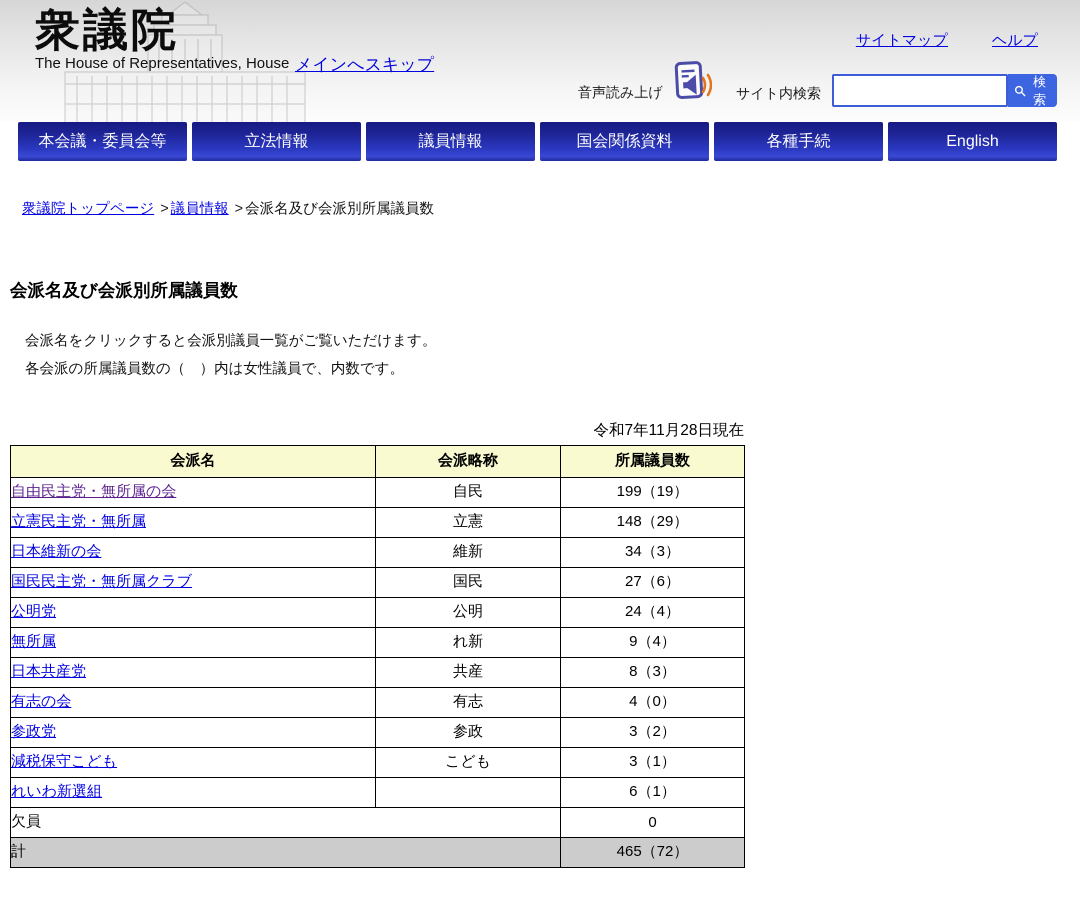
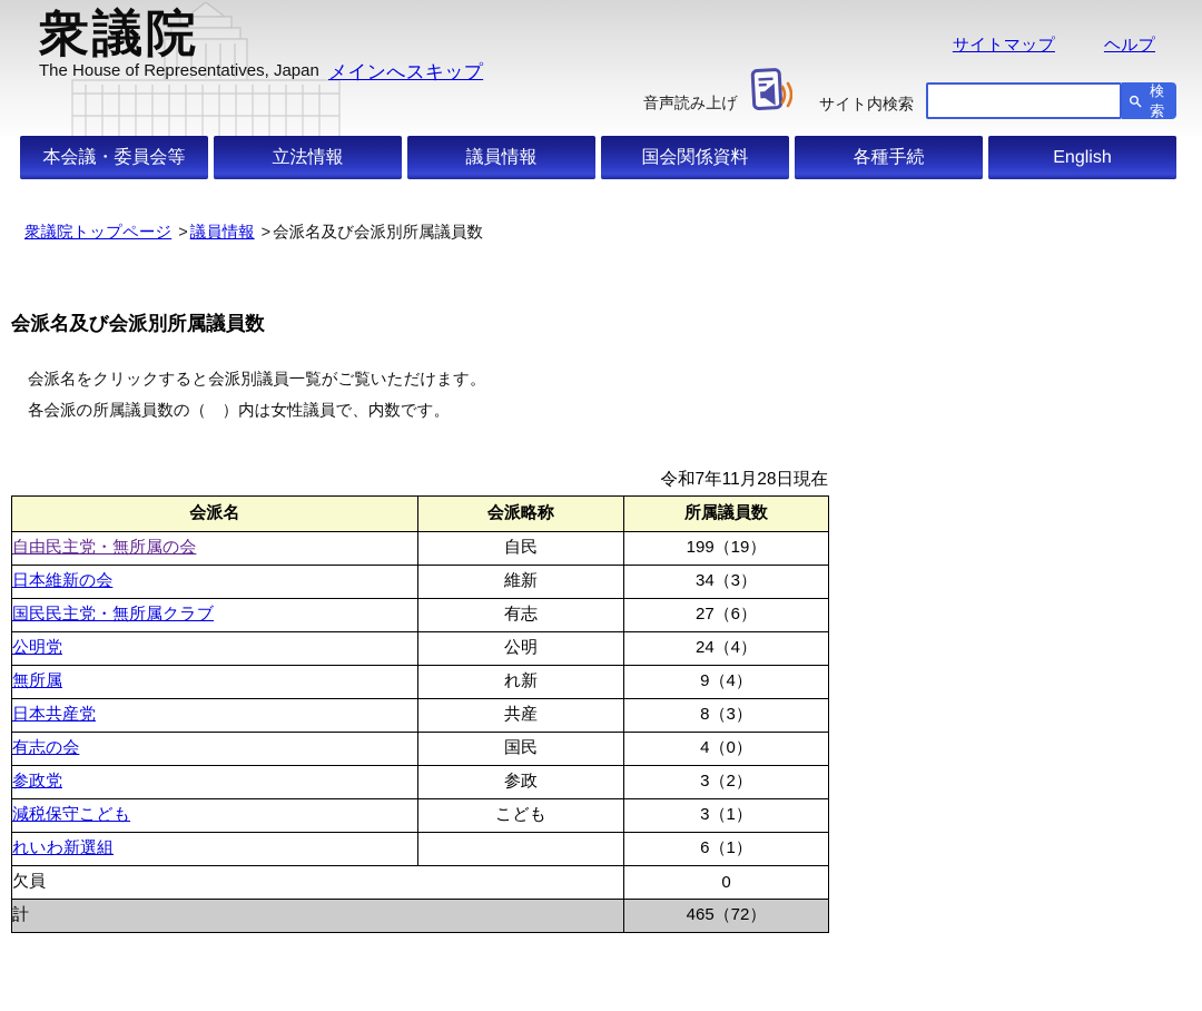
  衆議院
- The House of Representatives, House
+ The House of Representatives, Japan
  メインへスキップ
  サイトマップ
  ヘルプ
  音声読み上げ
  サイト内検索
  検索
  本会議・委員会等
  立法情報
  議員情報
  国会関係資料
  各種手続
  English
  衆議院トップページ > 議員情報 > 会派名及び会派別所属議員数
  会派名及び会派別所属議員数
  会派名をクリックすると会派別議員一覧がご覧いただけます。
  各会派の所属議員数の（ ）内は女性議員で、内数です。
  令和7年11月28日現在
  会派名	会派略称	所属議員数
  自由民主党・無所属の会	自民	199（19）
- 立憲民主党・無所属	立憲	148（29）
  日本維新の会	維新	34（3）
- 国民民主党・無所属クラブ	国民	27（6）
+ 国民民主党・無所属クラブ	有志	27（6）
  公明党	公明	24（4）
  無所属	れ新	9（4）
  日本共産党	共産	8（3）
- 有志の会	有志	4（0）
+ 有志の会	国民	4（0）
  参政党	参政	3（2）
  減税保守こども	こども	3（1）
  れいわ新選組		6（1）
  欠員	0
  計	465（72）
